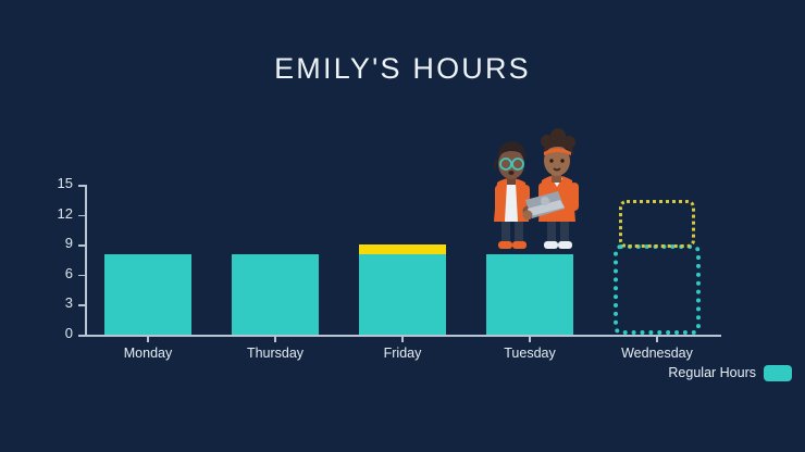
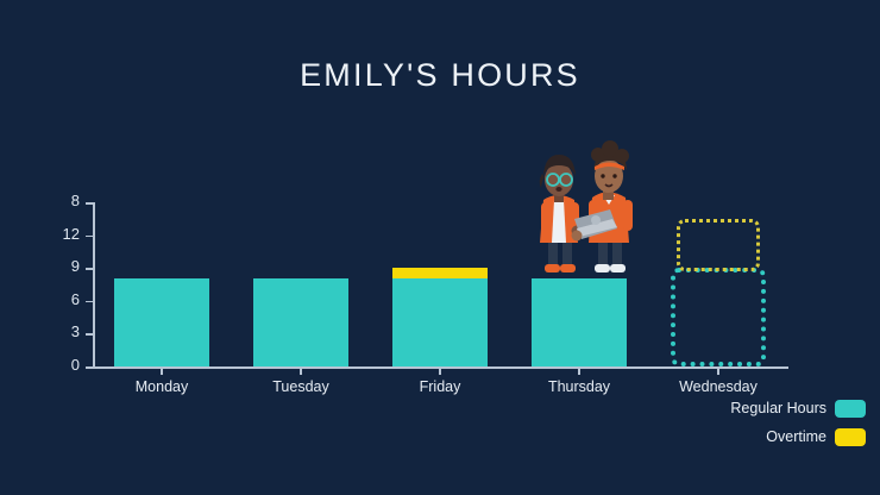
  EMILY'S HOURS
  0
  3
  6
  9
  12
- 15
+ 8
  Monday
- Thursday
+ Tuesday
  Friday
- Tuesday
+ Thursday
  Wednesday
  Regular Hours
+ Overtime
